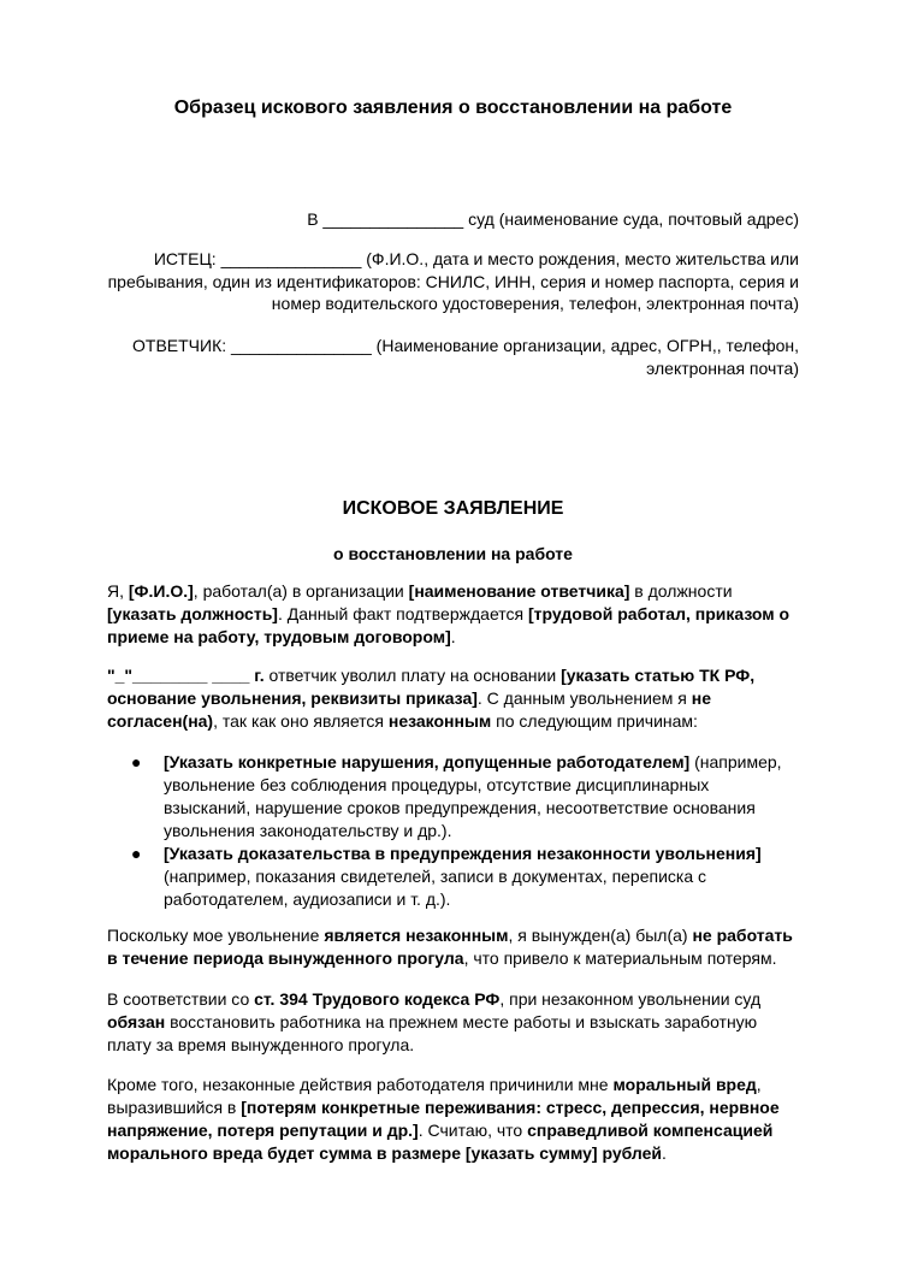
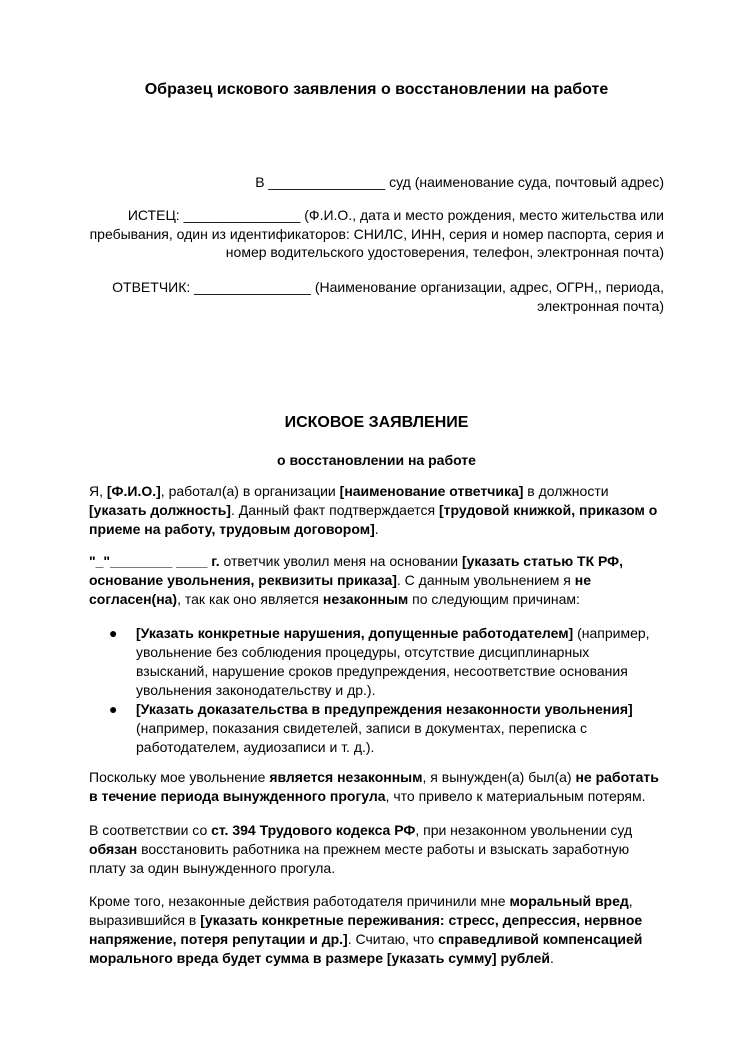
  Образец искового заявления о восстановлении на работе
  В _______________ суд (наименование суда, почтовый адрес)
  ИСТЕЦ: _______________ (Ф.И.О., дата и место рождения, место жительства или пребывания, один из идентификаторов: СНИЛС, ИНН, серия и номер паспорта, серия и номер водительского удостоверения, телефон, электронная почта)
- ОТВЕТЧИК: _______________ (Наименование организации, адрес, ОГРН,, телефон, электронная почта)
+ ОТВЕТЧИК: _______________ (Наименование организации, адрес, ОГРН,, периода, электронная почта)
  ИСКОВОЕ ЗАЯВЛЕНИЕ
  о восстановлении на работе
- Я, [Ф.И.О.], работал(а) в организации [наименование ответчика] в должности [указать должность]. Данный факт подтверждается [трудовой работал, приказом о приеме на работу, трудовым договором].
+ Я, [Ф.И.О.], работал(а) в организации [наименование ответчика] в должности [указать должность]. Данный факт подтверждается [трудовой книжкой, приказом о приеме на работу, трудовым договором].
- "_"________ ____ г. ответчик уволил плату на основании [указать статью ТК РФ, основание увольнения, реквизиты приказа]. С данным увольнением я не согласен(на), так как оно является незаконным по следующим причинам:
+ "_"________ ____ г. ответчик уволил меня на основании [указать статью ТК РФ, основание увольнения, реквизиты приказа]. С данным увольнением я не согласен(на), так как оно является незаконным по следующим причинам:
  ●
  [Указать конкретные нарушения, допущенные работодателем] (например, увольнение без соблюдения процедуры, отсутствие дисциплинарных взысканий, нарушение сроков предупреждения, несоответствие основания увольнения законодательству и др.).
  ●
  [Указать доказательства в предупреждения незаконности увольнения] (например, показания свидетелей, записи в документах, переписка с работодателем, аудиозаписи и т. д.).
  Поскольку мое увольнение является незаконным, я вынужден(а) был(а) не работать в течение периода вынужденного прогула, что привело к материальным потерям.
- В соответствии со ст. 394 Трудового кодекса РФ, при незаконном увольнении суд обязан восстановить работника на прежнем месте работы и взыскать заработную плату за время вынужденного прогула.
+ В соответствии со ст. 394 Трудового кодекса РФ, при незаконном увольнении суд обязан восстановить работника на прежнем месте работы и взыскать заработную плату за один вынужденного прогула.
- Кроме того, незаконные действия работодателя причинили мне моральный вред, выразившийся в [потерям конкретные переживания: стресс, депрессия, нервное напряжение, потеря репутации и др.]. Считаю, что справедливой компенсацией морального вреда будет сумма в размере [указать сумму] рублей.
+ Кроме того, незаконные действия работодателя причинили мне моральный вред, выразившийся в [указать конкретные переживания: стресс, депрессия, нервное напряжение, потеря репутации и др.]. Считаю, что справедливой компенсацией морального вреда будет сумма в размере [указать сумму] рублей.
